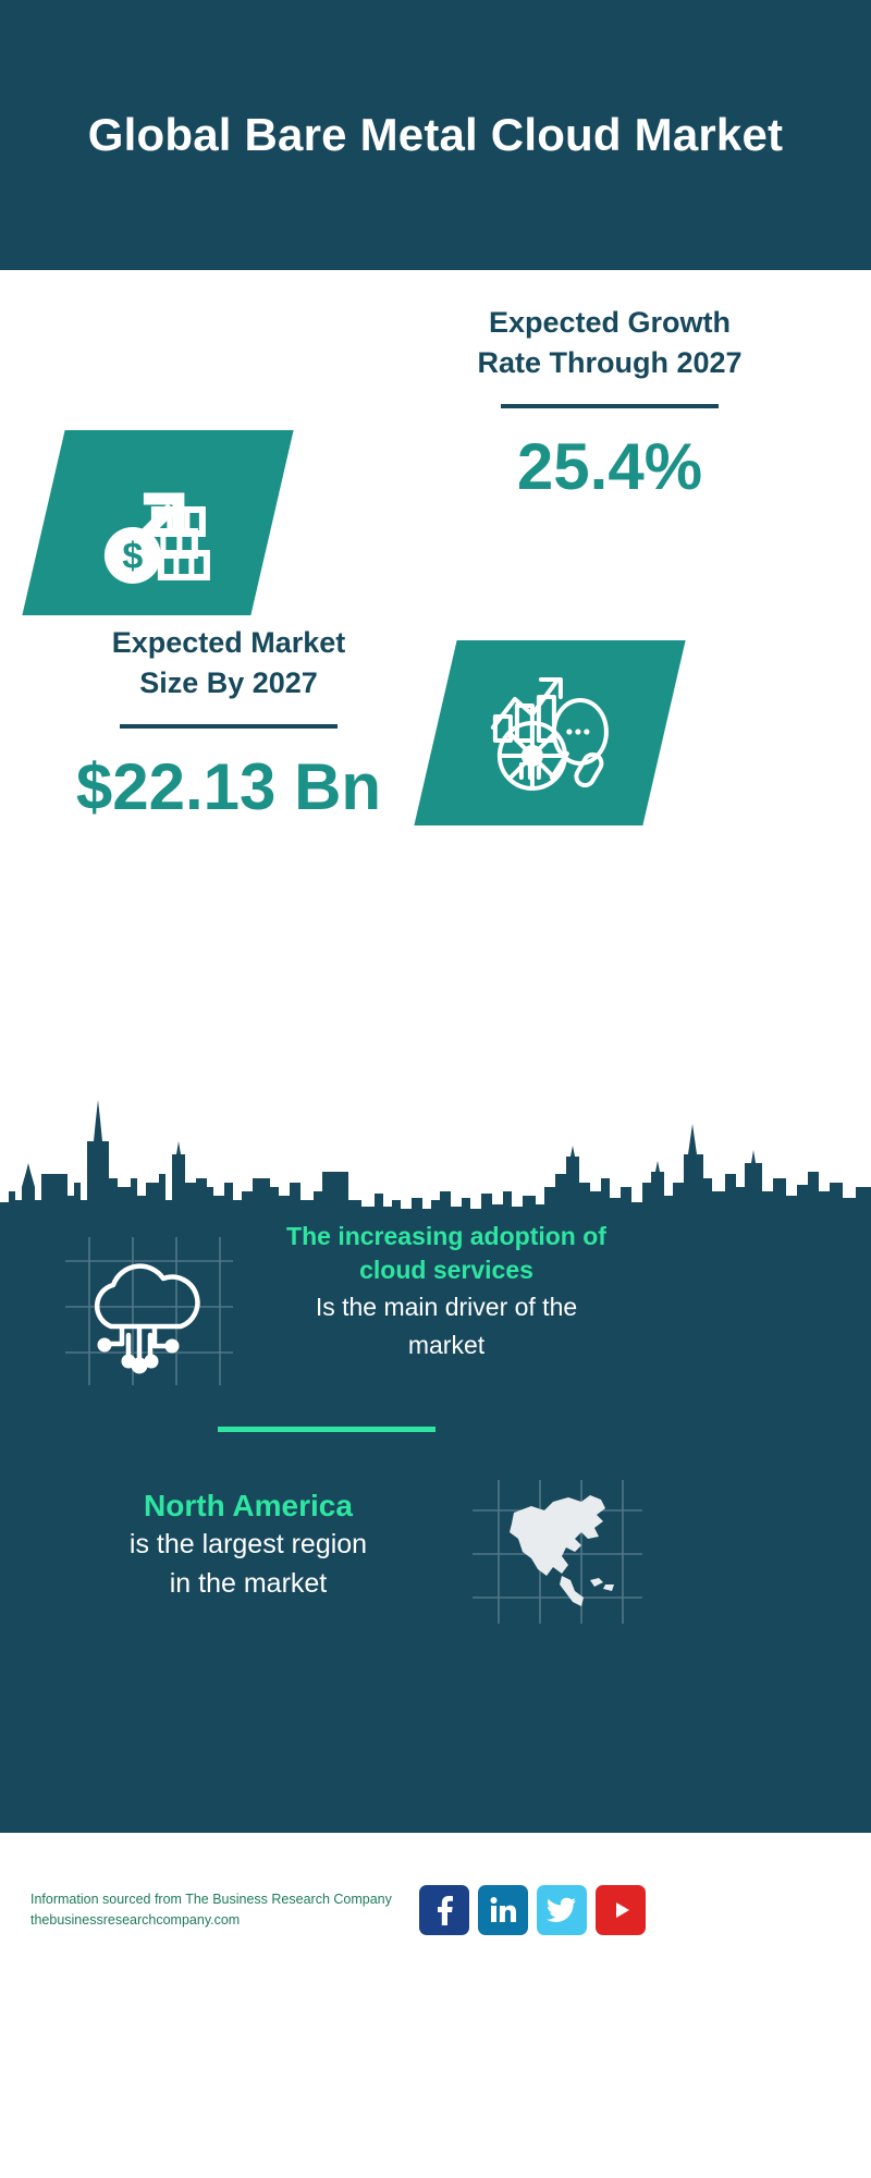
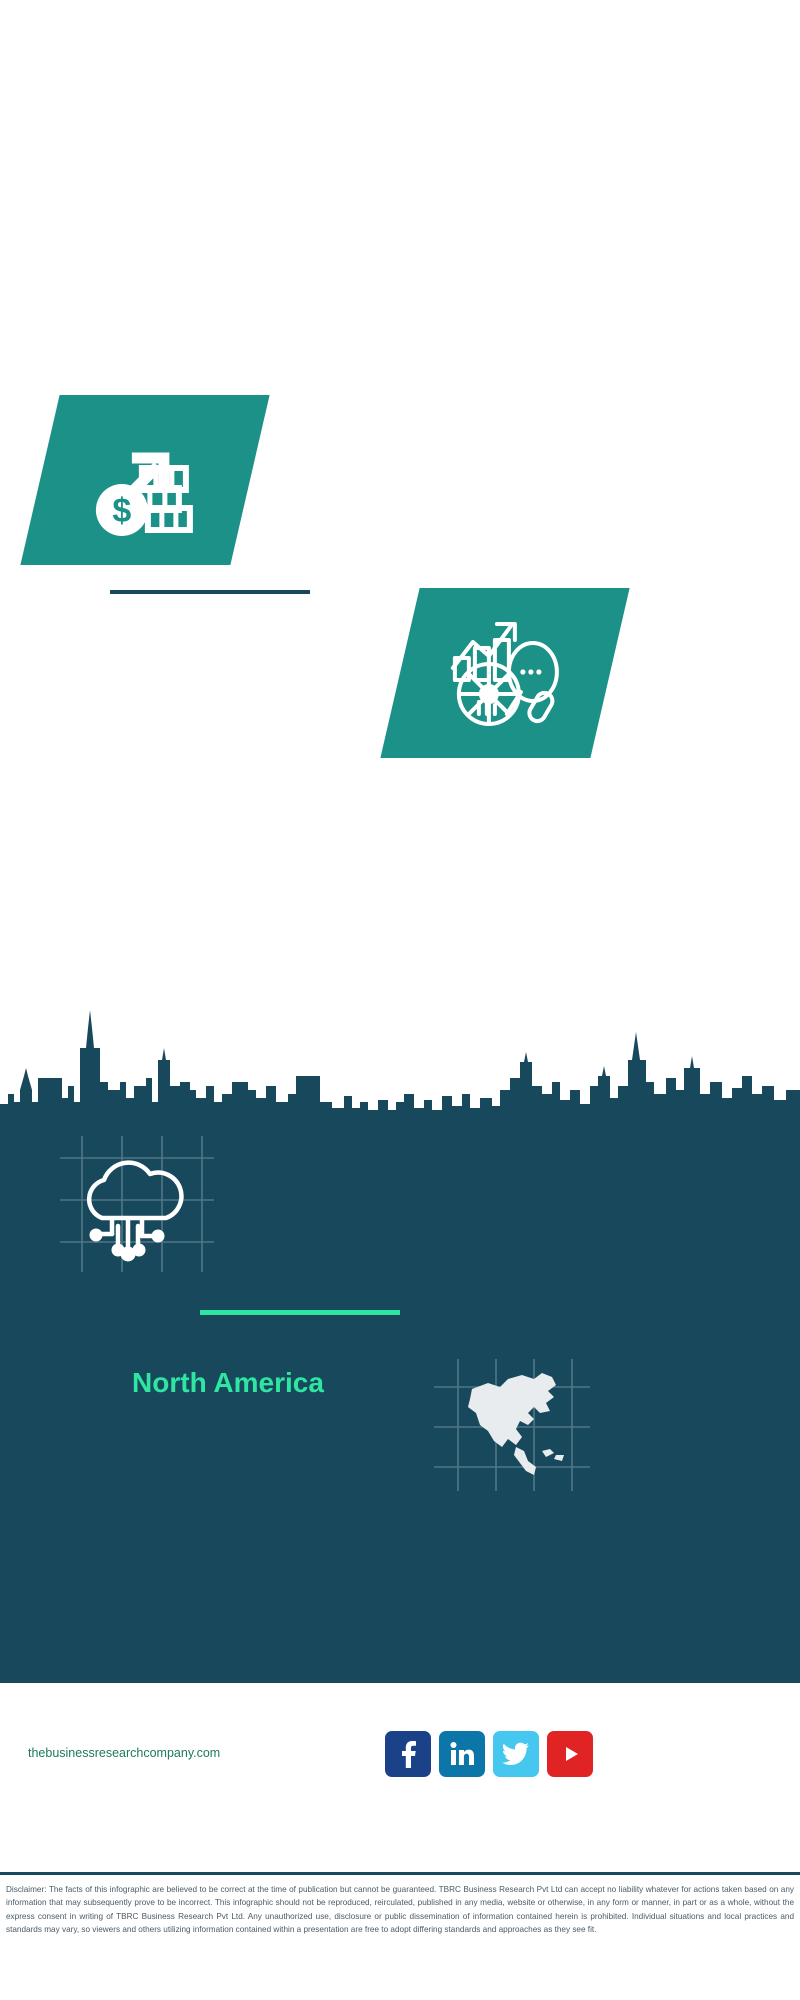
- Global Bare Metal Cloud Market
- Expected Growth
- Rate Through 2027
- 25.4%
- Expected Market
- Size By 2027
- $22.13 Bn
- The increasing adoption of
- cloud services
- Is the main driver of the
- market
  North America
- is the largest region
- in the market
- Information sourced from The Business Research Company
  thebusinessresearchcompany.com
+ Disclaimer: The facts of this infographic are believed to be correct at the time of publication but cannot be guaranteed. TBRC Business Research Pvt Ltd can accept no liability whatever for actions taken based on any information that may subsequently prove to be incorrect. This infographic should not be reproduced, reirculated, published in any media, website or otherwise, in any form or manner, in part or as a whole, without the express consent in writing of TBRC Business Research Pvt Ltd. Any unauthorized use, disclosure or public dissemination of information contained herein is prohibited. Individual situations and local practices and standards may vary, so viewers and others utilizing information contained within a presentation are free to adopt differing standards and approaches as they see fit.
